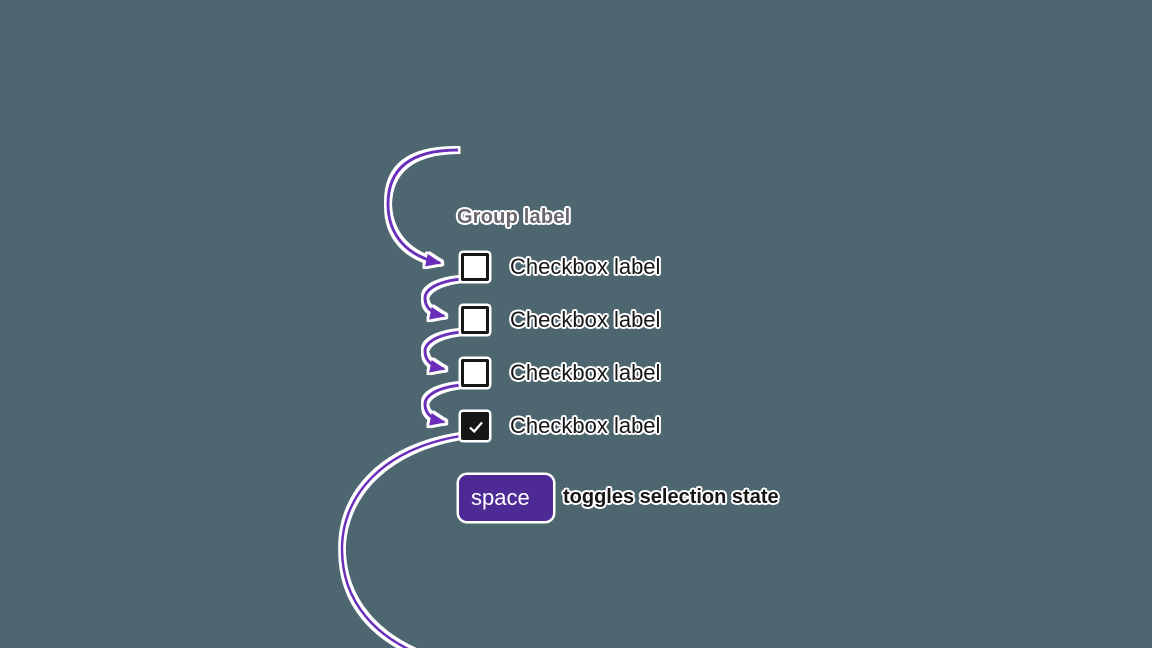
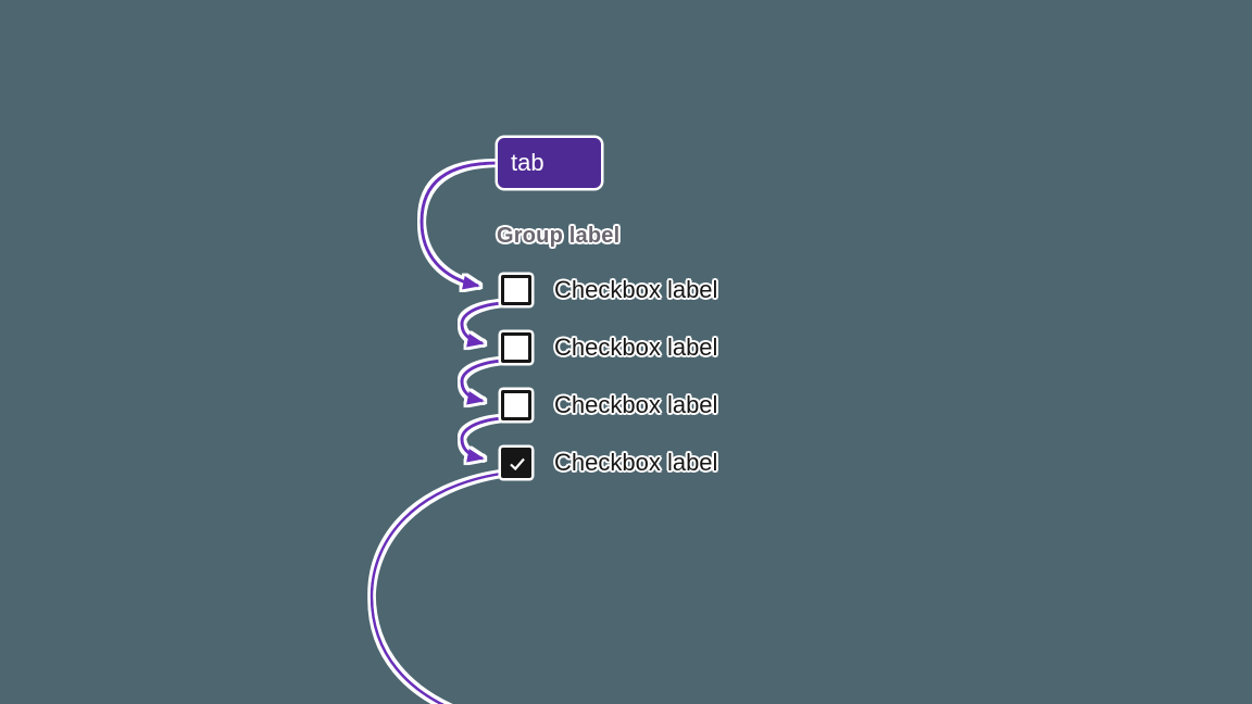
+ tab
  Group label
  Checkbox label
  Checkbox label
  Checkbox label
  Checkbox label
- space
- toggles selection state
